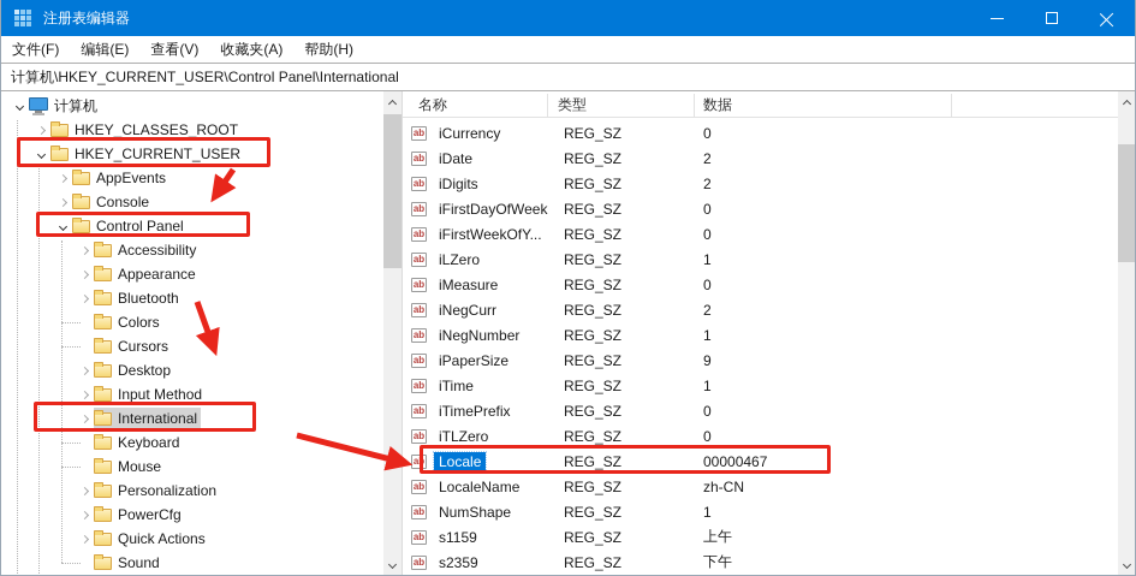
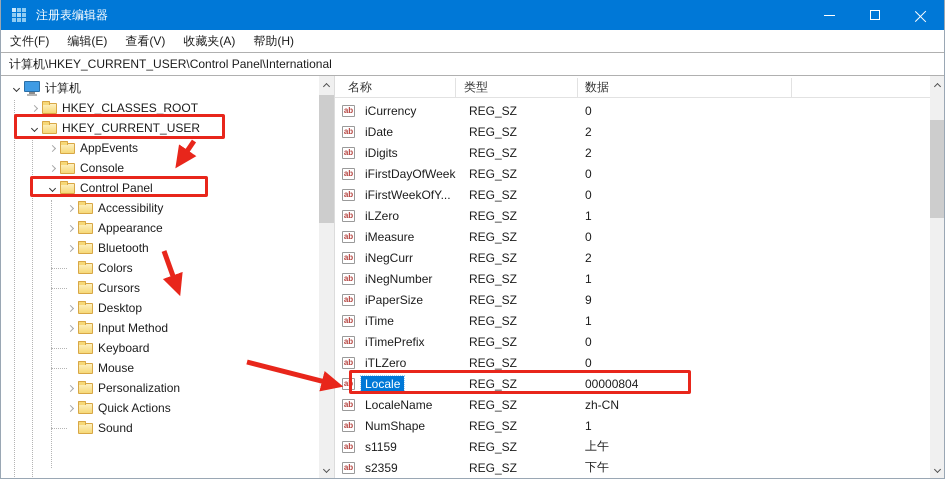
  注册表编辑器
  文件(F)
  编辑(E)
  查看(V)
  收藏夹(A)
  帮助(H)
  计算机\HKEY_CURRENT_USER\Control Panel\International
  计算机
  HKEY_CLASSES_ROOT
  HKEY_CURRENT_USER
  AppEvents
  Console
  Control Panel
  Accessibility
  Appearance
  Bluetooth
  Colors
  Cursors
  Desktop
  Input Method
- International
  Keyboard
  Mouse
  Personalization
- PowerCfg
  Quick Actions
  Sound
  名称
  类型
  数据
  ab
  iCurrency
  REG_SZ
  0
  ab
  iDate
  REG_SZ
  2
  ab
  iDigits
  REG_SZ
  2
  ab
  iFirstDayOfWeek
  REG_SZ
  0
  ab
  iFirstWeekOfY...
  REG_SZ
  0
  ab
  iLZero
  REG_SZ
  1
  ab
  iMeasure
  REG_SZ
  0
  ab
  iNegCurr
  REG_SZ
  2
  ab
  iNegNumber
  REG_SZ
  1
  ab
  iPaperSize
  REG_SZ
  9
  ab
  iTime
  REG_SZ
  1
  ab
  iTimePrefix
  REG_SZ
  0
  ab
  iTLZero
  REG_SZ
  0
  ab
  Locale
  REG_SZ
- 00000467
+ 00000804
  ab
  LocaleName
  REG_SZ
  zh-CN
  ab
  NumShape
  REG_SZ
  1
  ab
  s1159
  REG_SZ
  上午
  ab
  s2359
  REG_SZ
  下午
